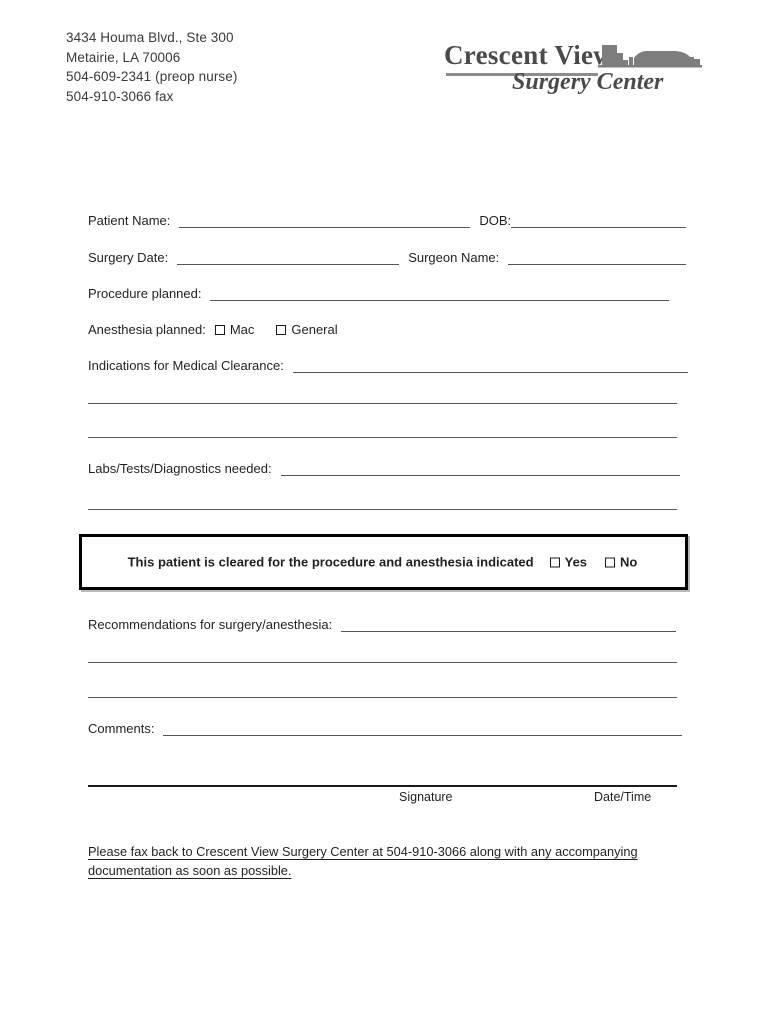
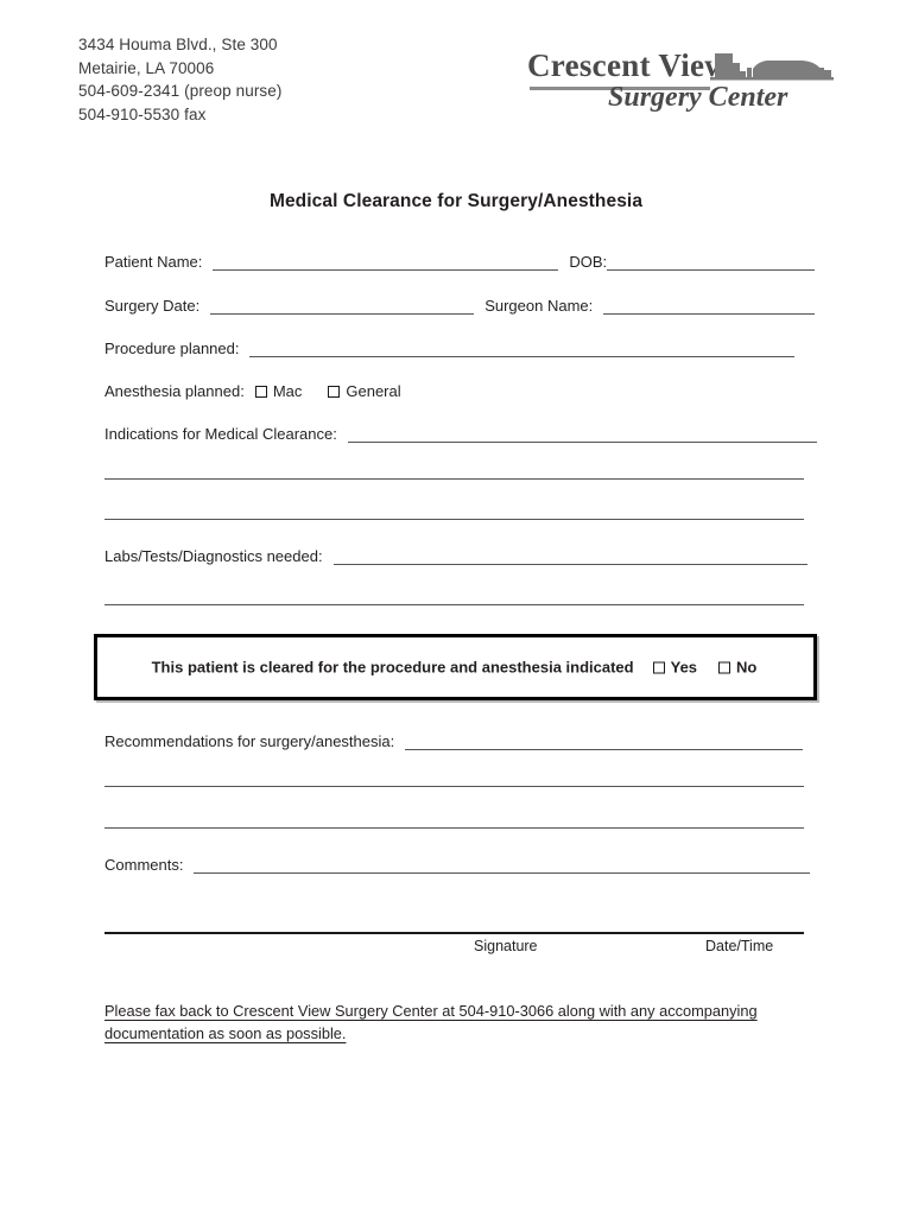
  3434 Houma Blvd., Ste 300
  Metairie, LA 70006
  504-609-2341 (preop nurse)
- 504-910-3066 fax
+ 504-910-5530 fax
  Crescent Vie
  Surgery Center
+ Medical Clearance for Surgery/Anesthesia
  Patient Name: DOB:
  Surgery Date: Surgeon Name:
  Procedure planned:
  Anesthesia planned: Mac General
  Indications for Medical Clearance:
  Labs/Tests/Diagnostics needed:
  Recommendations for surgery/anesthesia:
  Comments:
  This patient is cleared for the procedure and anesthesia indicated Yes No
  Signature
  Date/Time
  Please fax back to Crescent View Surgery Center at 504-910-3066 along with any accompanying
  documentation as soon as possible.
